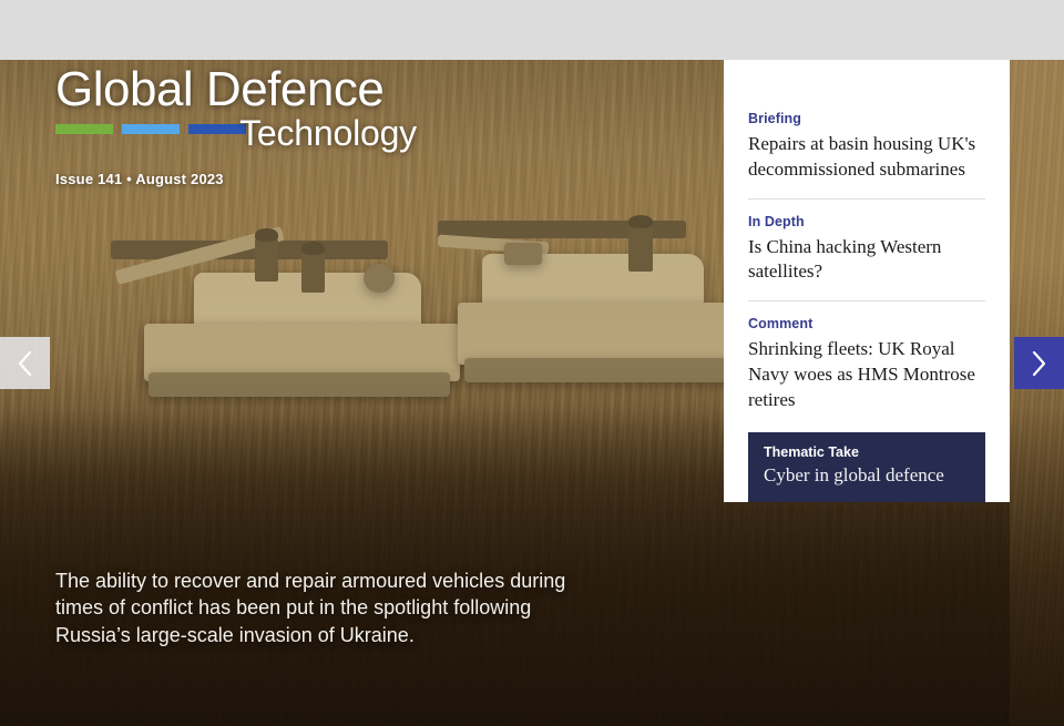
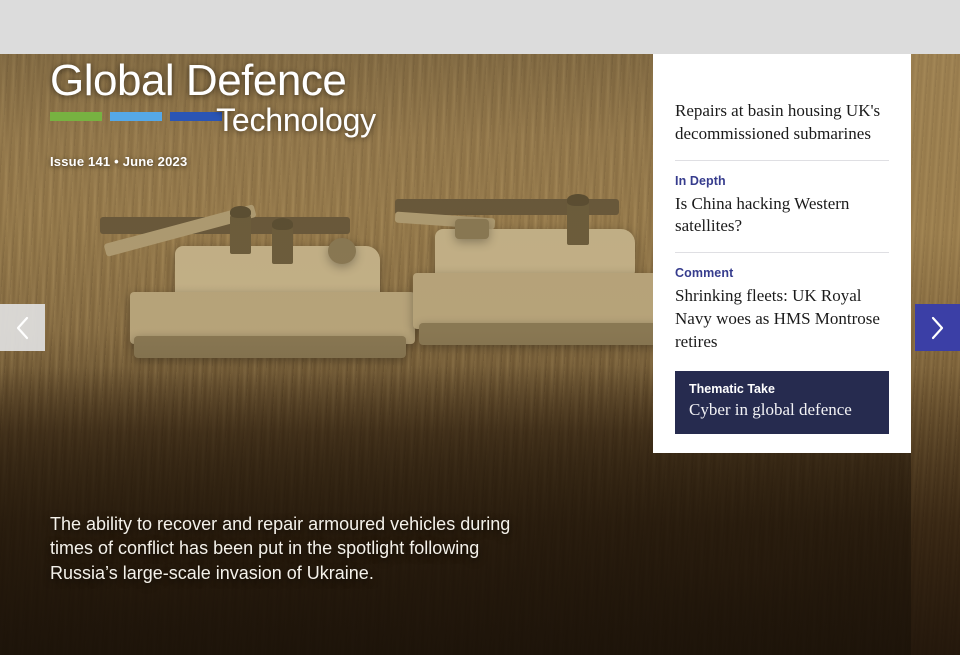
  Global Defence
  Technology
- Issue 141 • August 2023
+ Issue 141 • June 2023
  The ability to recover and repair armoured vehicles during times of conflict has been put in the spotlight following Russia’s large-scale invasion of Ukraine.
- Briefing
  Repairs at basin housing UK's decommissioned submarines
  In Depth
  Is China hacking Western satellites?
  Comment
  Shrinking fleets: UK Royal Navy woes as HMS Montrose retires
  Thematic Take
  Cyber in global defence
